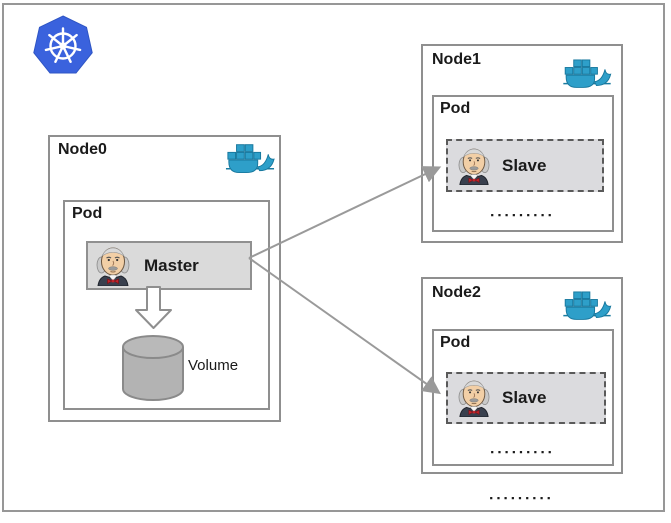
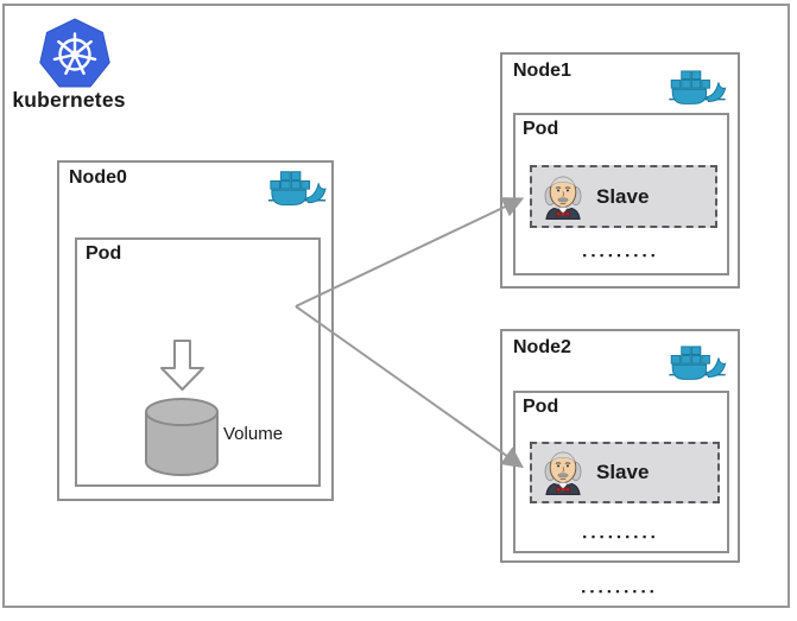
+ kubernetes
  Node0
  Pod
- Master
  Volume
  Node1
  Pod
  Slave
  ▪▪▪▪▪▪▪▪▪
  Node2
  Pod
  Slave
  ▪▪▪▪▪▪▪▪▪
  ▪▪▪▪▪▪▪▪▪
